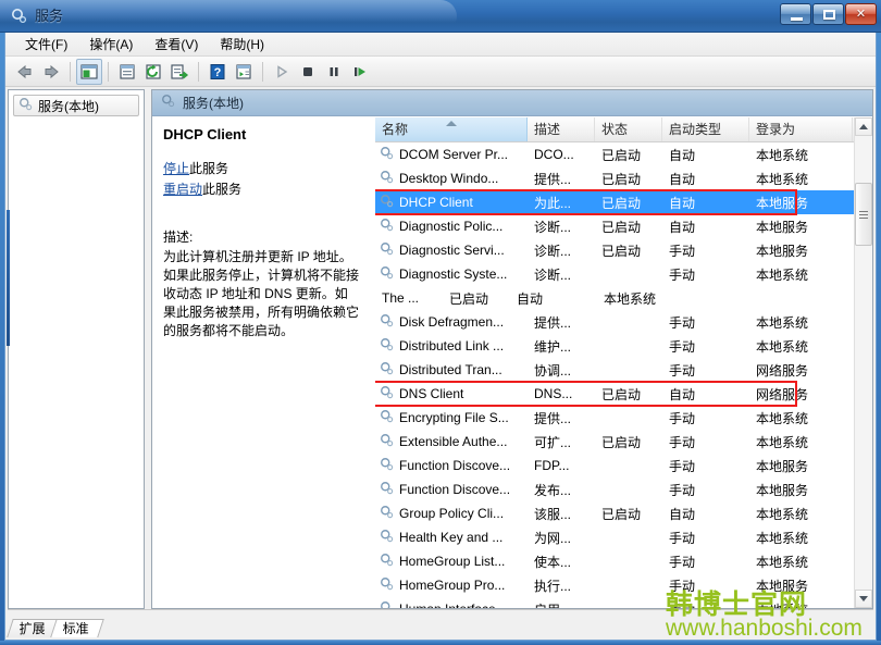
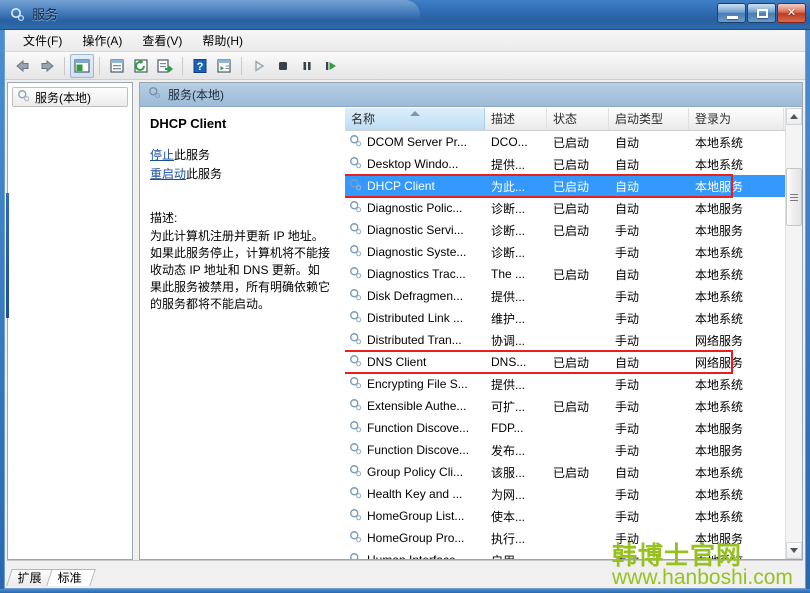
  服务
  ✕
  文件(F)
  操作(A)
  查看(V)
  帮助(H)
  ?
  服务(本地)
  服务(本地)
  DHCP Client
  停止此服务
  重启动此服务
  描述:
  为此计算机注册并更新 IP 地址。如果此服务停止，计算机将不能接收动态 IP 地址和 DNS 更新。如果此服务被禁用，所有明确依赖它的服务都将不能启动。
  名称
  描述
  状态
  启动类型
  登录为
  DCOM Server Pr...
  DCO...
  已启动
  自动
  本地系统
  Desktop Windo...
  提供...
  已启动
  自动
  本地系统
  DHCP Client
  为此...
  已启动
  自动
  本地服务
  Diagnostic Polic...
  诊断...
  已启动
  自动
  本地服务
  Diagnostic Servi...
  诊断...
  已启动
  手动
  本地服务
  Diagnostic Syste...
  诊断...
  手动
  本地系统
+ Diagnostics Trac...
  The ...
  已启动
  自动
  本地系统
  Disk Defragmen...
  提供...
  手动
  本地系统
  Distributed Link ...
  维护...
  手动
  本地系统
  Distributed Tran...
  协调...
  手动
  网络服务
  DNS Client
  DNS...
  已启动
  自动
  网络服务
  Encrypting File S...
  提供...
  手动
  本地系统
  Extensible Authe...
  可扩...
  已启动
  手动
  本地系统
  Function Discove...
  FDP...
  手动
  本地服务
  Function Discove...
  发布...
  手动
  本地服务
  Group Policy Cli...
  该服...
  已启动
  自动
  本地系统
  Health Key and ...
  为网...
  手动
  本地系统
  HomeGroup List...
  使本...
  手动
  本地系统
  HomeGroup Pro...
  执行...
  手动
  本地服务
  韩博士官网
  www.hanboshi.com
